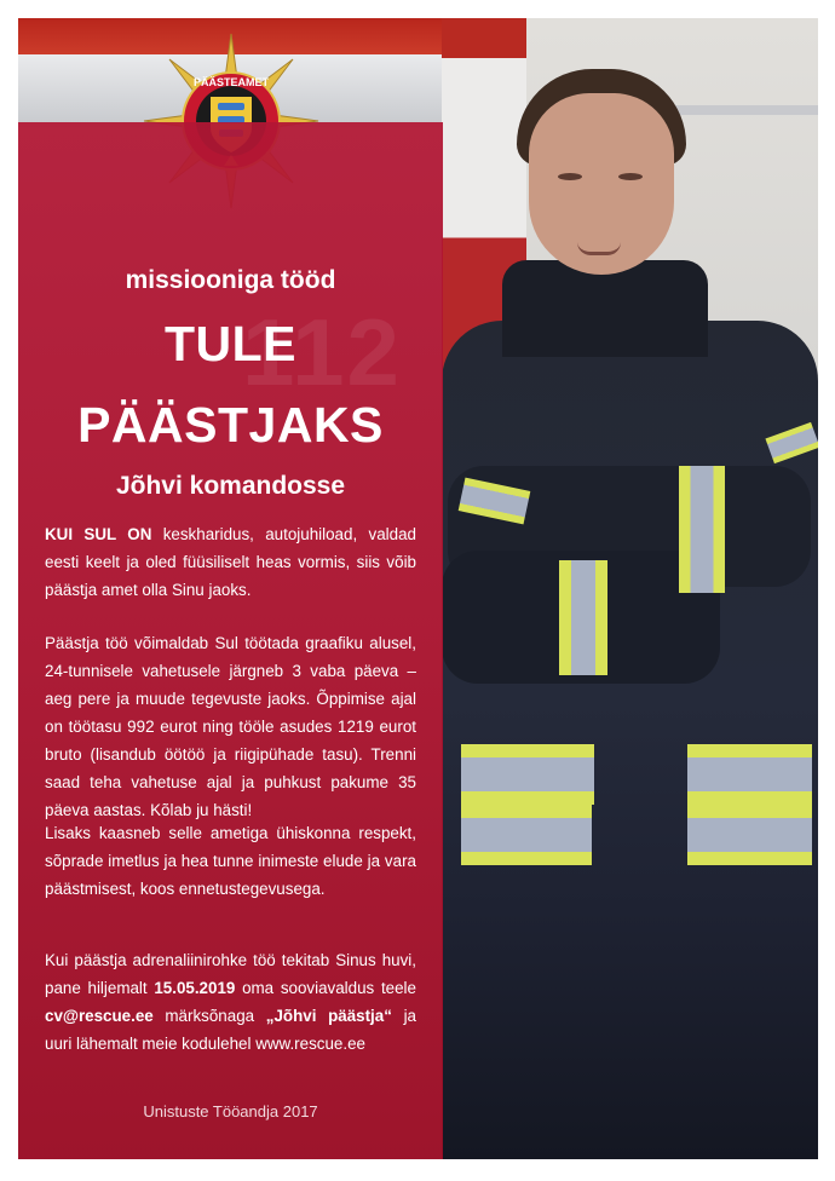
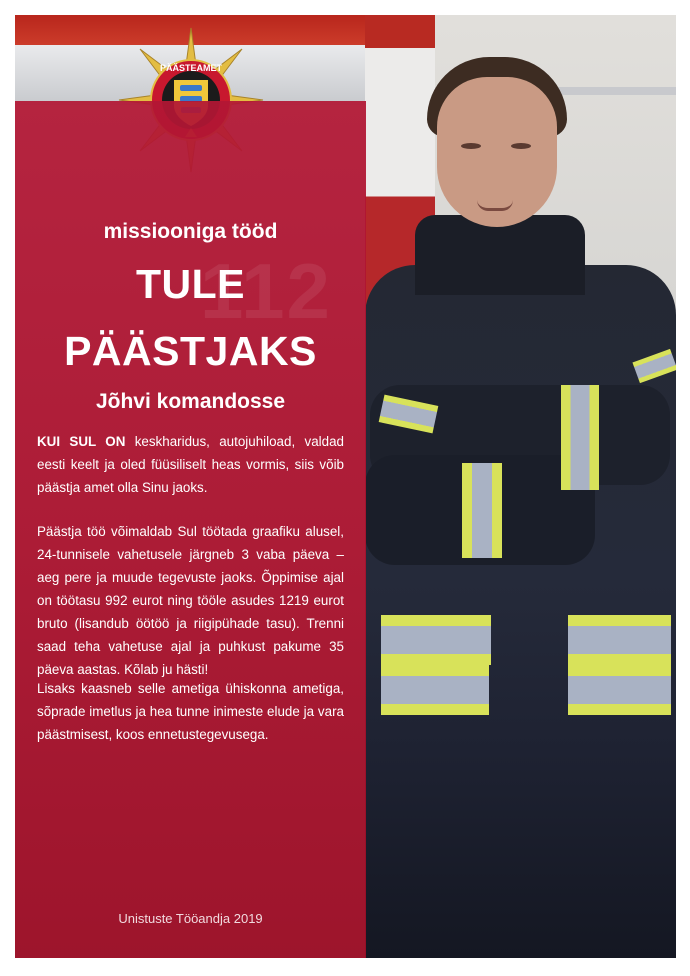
  PÄÄSTEAMET
  112
  missiooniga tööd
  TULE
  PÄÄSTJAKS
  Jõhvi komandosse
  KUI SUL ON keskharidus, autojuhiload, valdad eesti keelt ja oled füüsiliselt heas vormis, siis võib päästja amet olla Sinu jaoks.
  Päästja töö võimaldab Sul töötada graafiku alusel, 24-tunnisele vahetusele järgneb 3 vaba päeva – aeg pere ja muude tegevuste jaoks. Õppimise ajal on töötasu 992 eurot ning tööle asudes 1219 eurot bruto (lisandub ööt​öö ja riigipühade tasu). Trenni saad teha vahetuse ajal ja puhkust pakume 35 päeva aastas. Kõlab ju hästi!
- Lisaks kaasneb selle ametiga ühiskonna respekt, sõprade imetlus ja hea tunne inimeste elude ja vara päästmisest, koos ennetustegevusega.
+ Lisaks kaasneb selle ametiga ühiskonna ametiga, sõprade imetlus ja hea tunne inimeste elude ja vara päästmisest, koos ennetustegevusega.
- Kui päästja adrenaliinirohke töö tekitab Sinus huvi, pane hiljemalt 15.05.2019 oma sooviavaldus teele cv@rescue.ee märksõnaga „Jõhvi päästja“ ja uuri lähemalt meie kodulehel www.rescue.ee
- Unistuste Tööandja 2017
+ Unistuste Tööandja 2019
